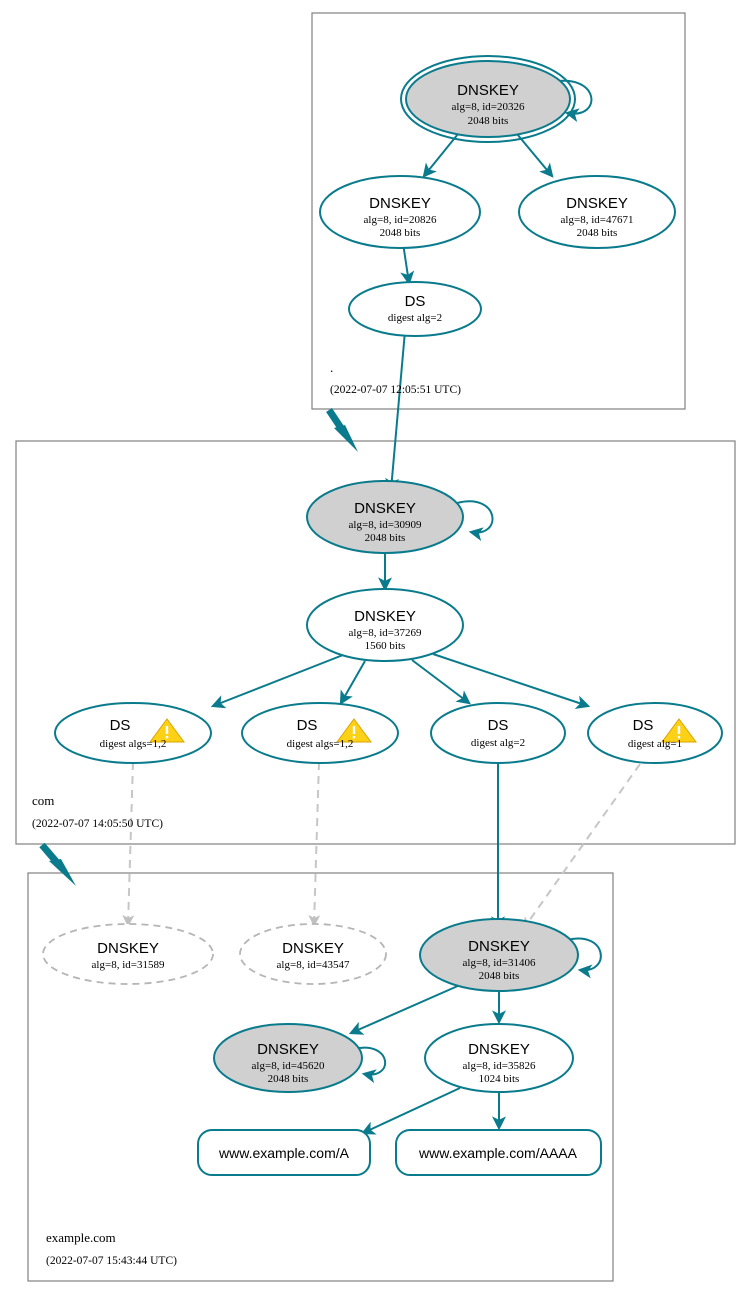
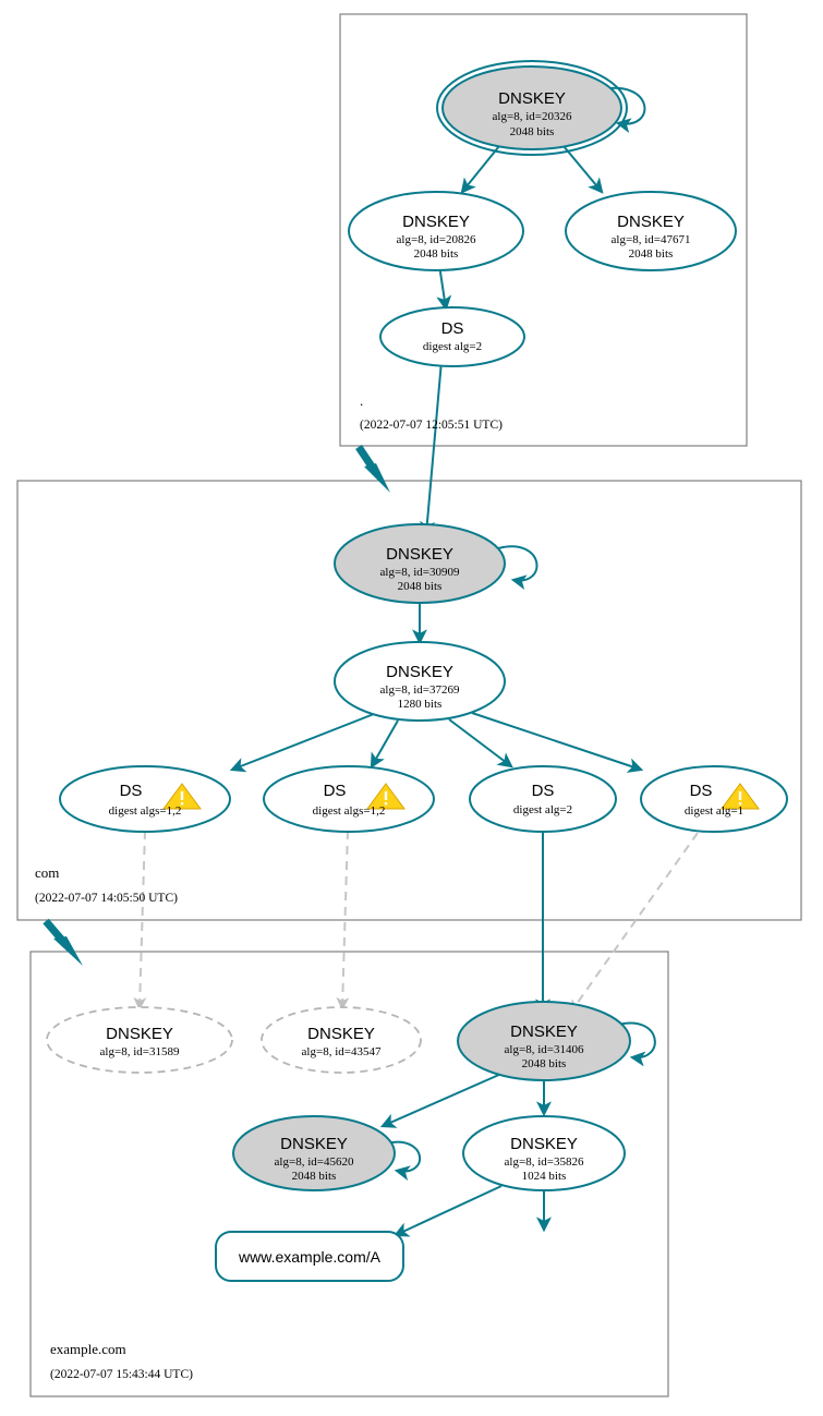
  DNSKEY
  alg=8, id=20326
  2048 bits
  DNSKEY
  alg=8, id=20826
  2048 bits
  DNSKEY
  alg=8, id=47671
  2048 bits
  DS
  digest alg=2
  .
  (2022-07-07 12:05:51 UTC)
  DNSKEY
  alg=8, id=30909
  2048 bits
  DNSKEY
  alg=8, id=37269
- 1560 bits
+ 1280 bits
  DS
  digest algs=1,2
  DS
  digest algs=1,2
  DS
  digest alg=2
  DS
  digest alg=1
  com
  (2022-07-07 14:05:50 UTC)
  DNSKEY
  alg=8, id=31589
  DNSKEY
  alg=8, id=43547
  DNSKEY
  alg=8, id=31406
  2048 bits
  DNSKEY
  alg=8, id=45620
  2048 bits
  DNSKEY
  alg=8, id=35826
  1024 bits
  www.example.com/A
- www.example.com/AAAA
  example.com
  (2022-07-07 15:43:44 UTC)
